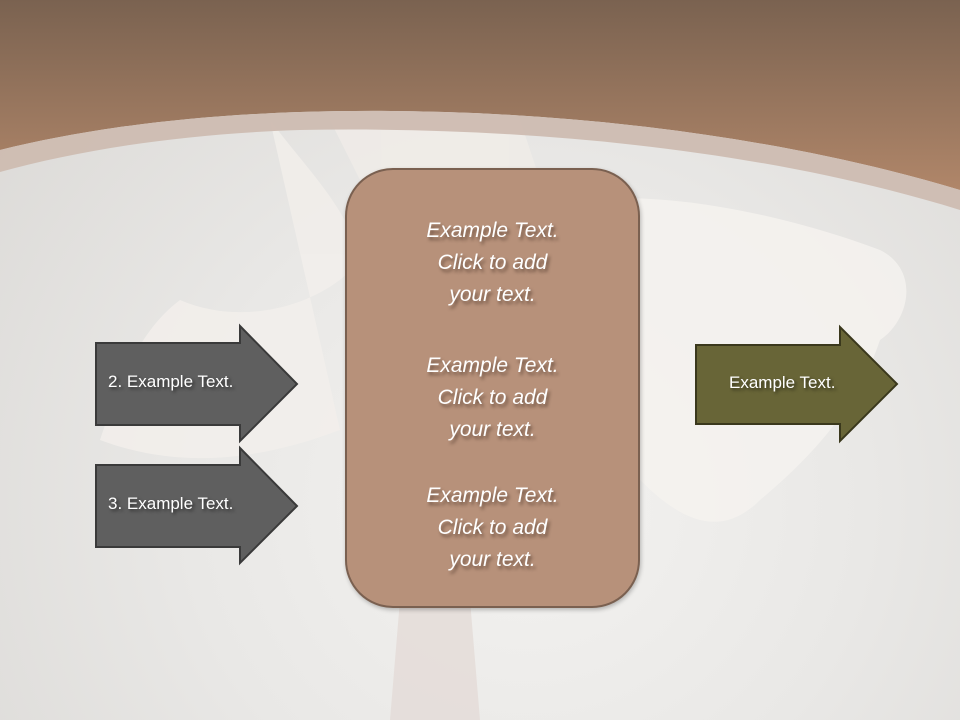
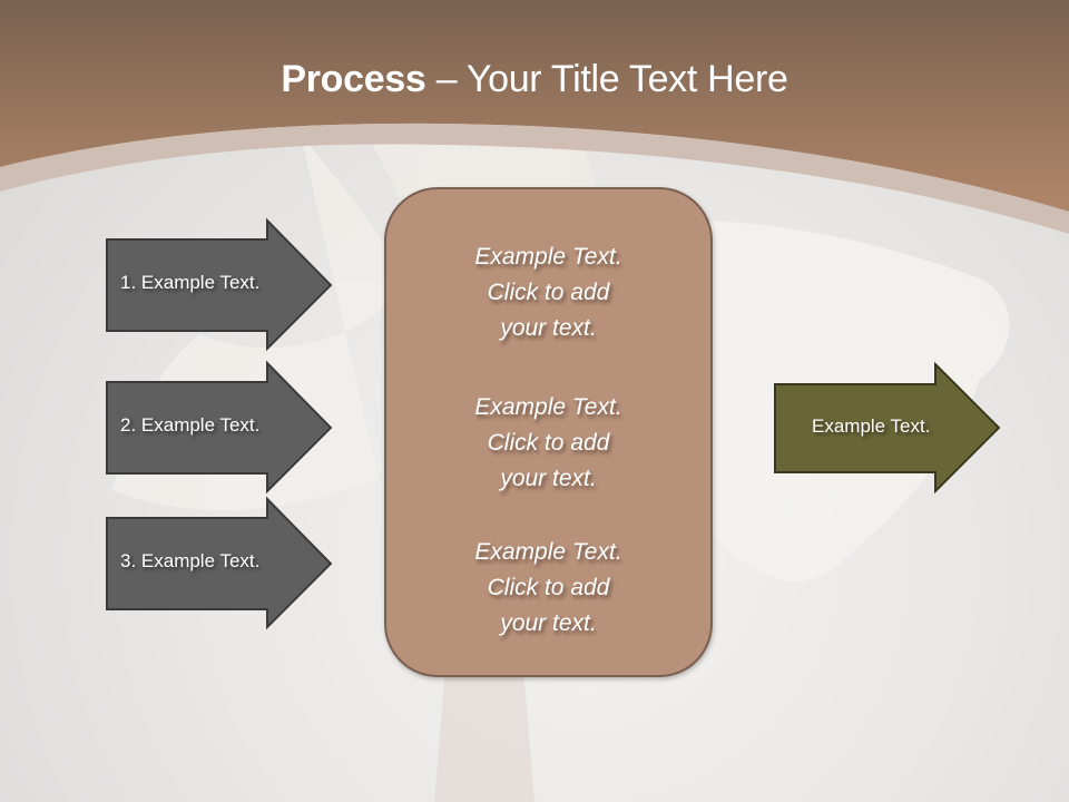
+ Process – Your Title Text Here
+ 1. Example Text.
  2. Example Text.
  3. Example Text.
  Example Text.
  Click to add
  your text.
  Example Text.
  Click to add
  your text.
  Example Text.
  Click to add
  your text.
  Example Text.
